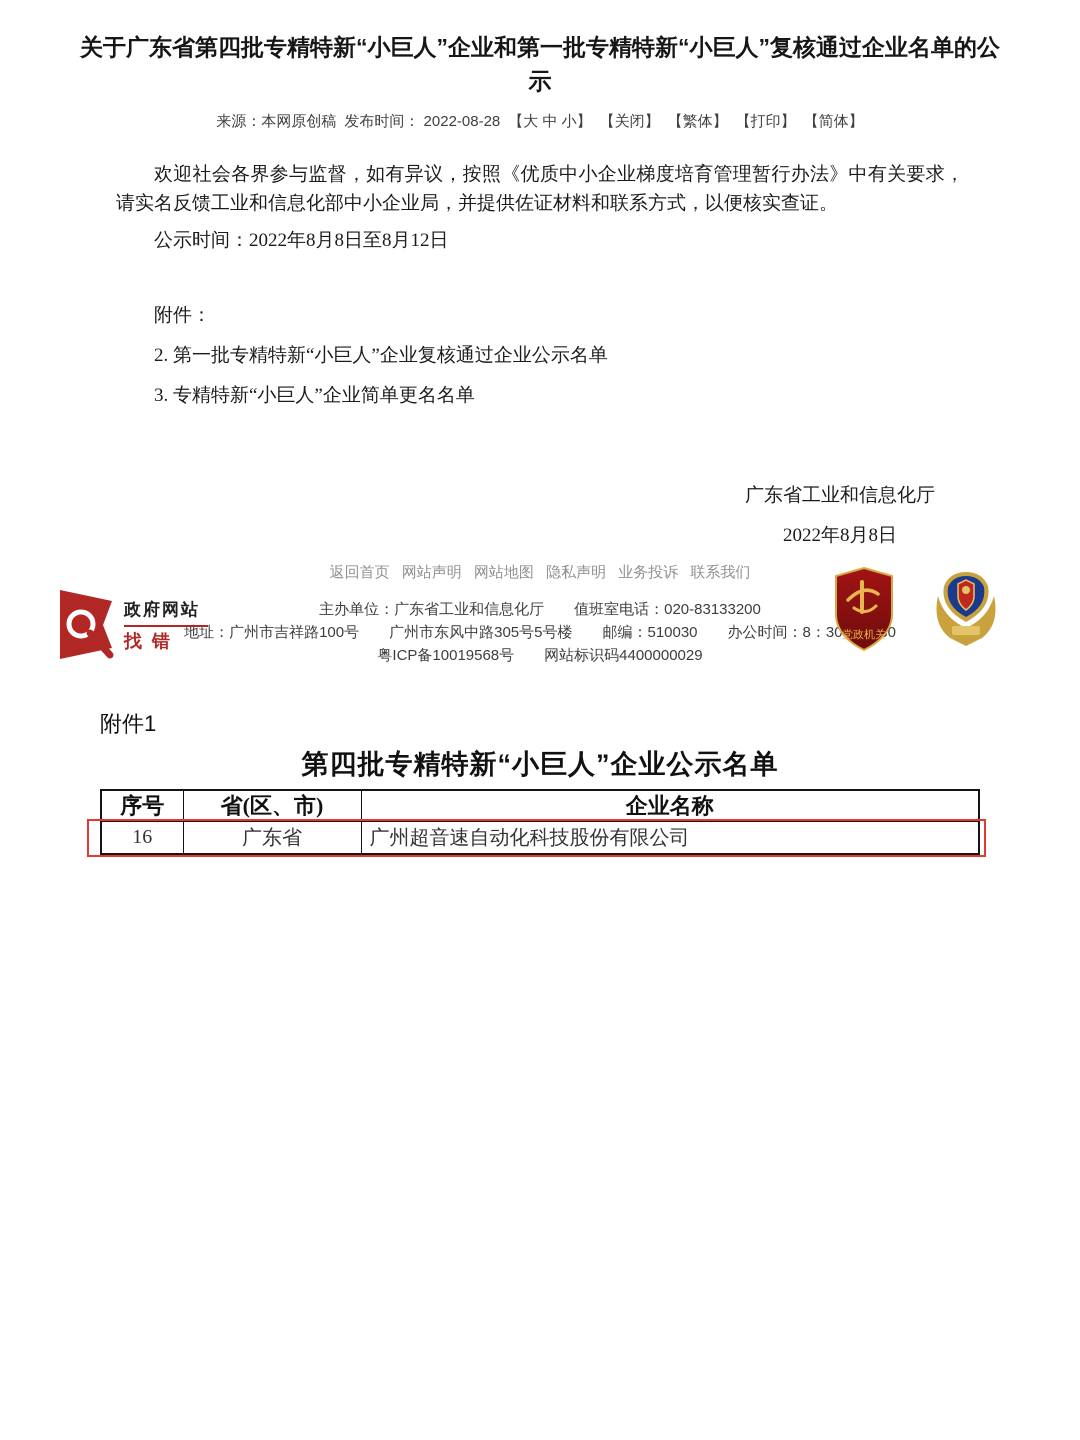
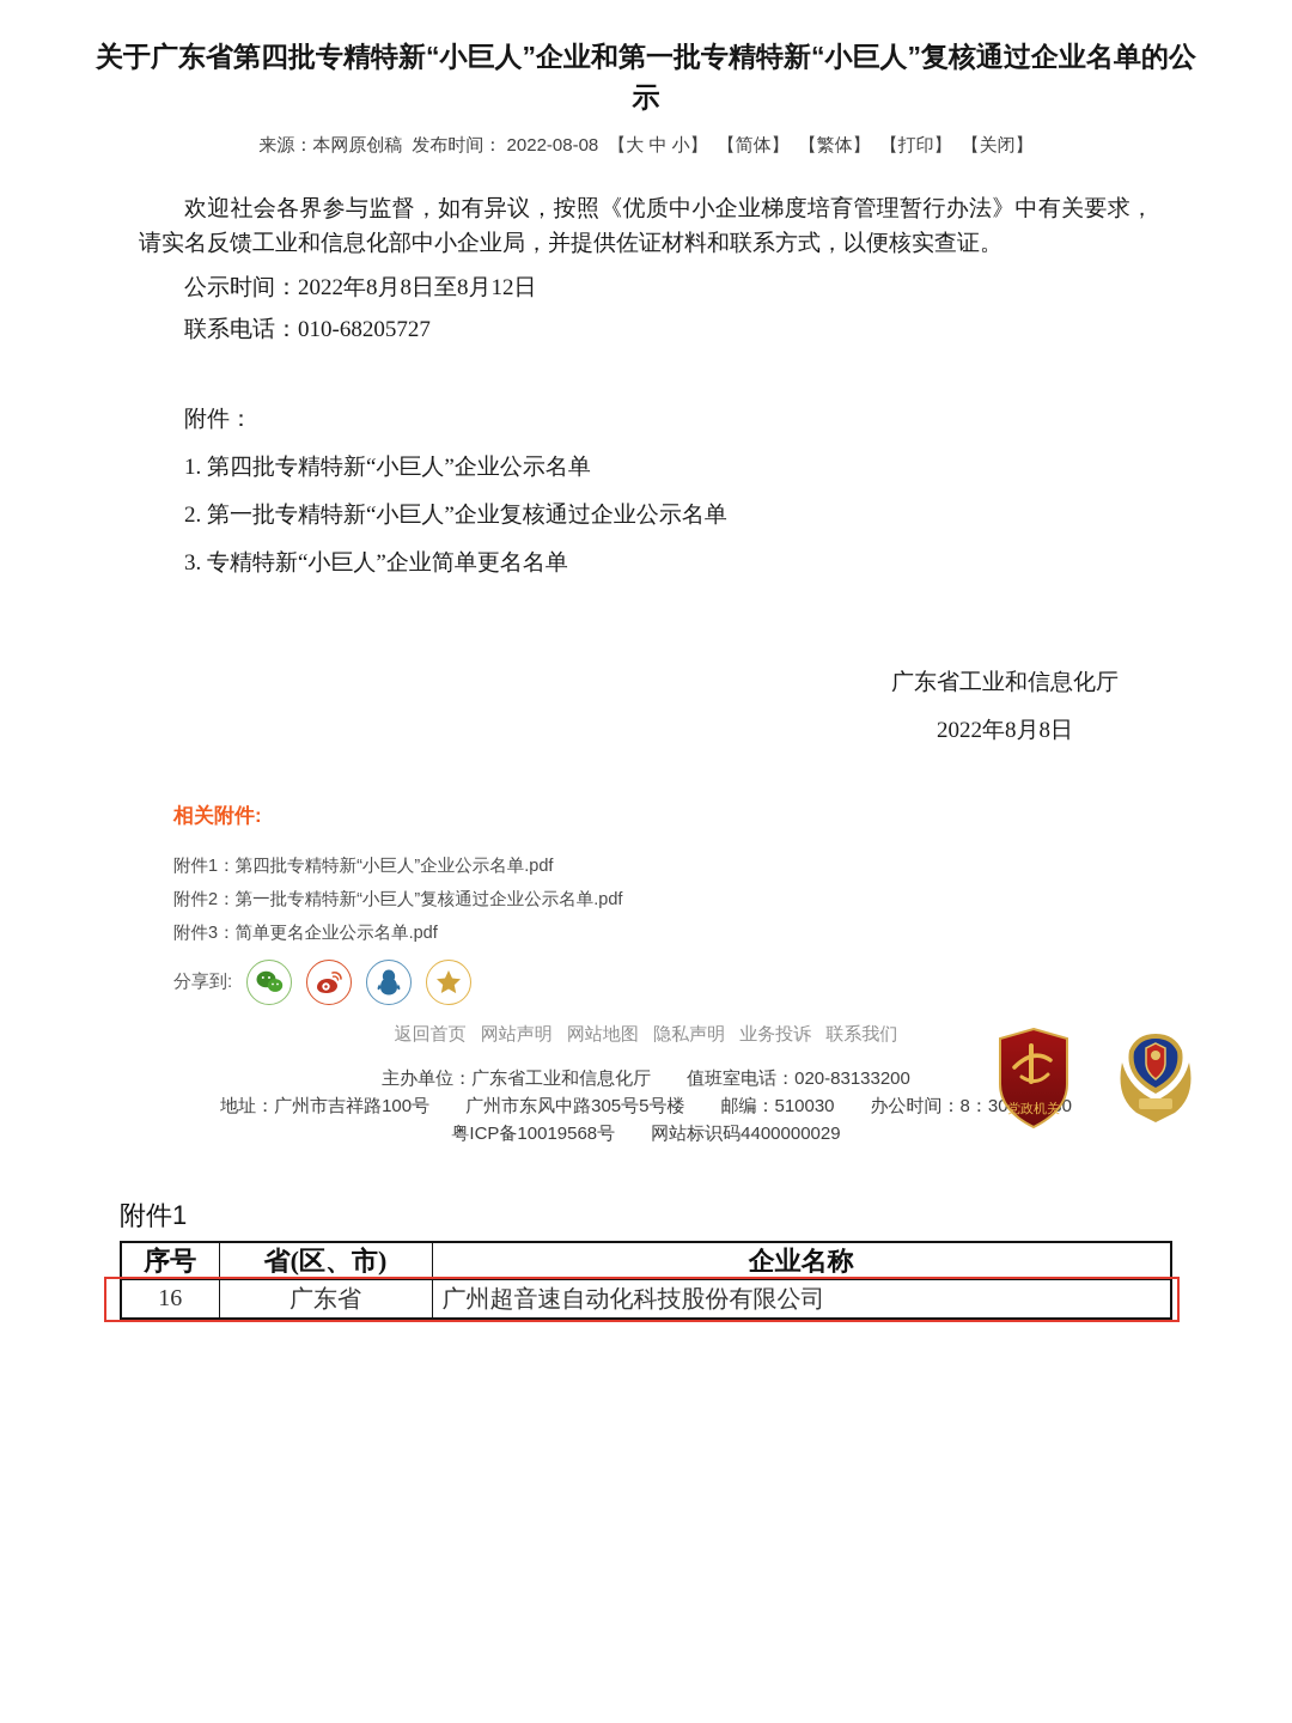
  关于广东省第四批专精特新“小巨人”企业和第一批专精特新“小巨人”复核通过企业名单的公示
  来源：本网原创稿
- 发布时间： 2022-08-28
+ 发布时间： 2022-08-08
  【大 中 小】
- 【关闭】
+ 【简体】
  【繁体】
  【打印】
- 【简体】
+ 【关闭】
  欢迎社会各界参与监督，如有异议，按照《优质中小企业梯度培育管理暂行办法》中有关要求，请实名反馈工业和信息化部中小企业局，并提供佐证材料和联系方式，以便核实查证。
  公示时间：2022年8月8日至8月12日
+ 联系电话：010-68205727
  附件：
+ 1. 第四批专精特新“小巨人”企业公示名单
  2. 第一批专精特新“小巨人”企业复核通过企业公示名单
  3. 专精特新“小巨人”企业简单更名名单
  广东省工业和信息化厅
  2022年8月8日
+ 相关附件:
+ 附件1：第四批专精特新“小巨人”企业公示名单.pdf
+ 附件2：第一批专精特新“小巨人”复核通过企业公示名单.pdf
+ 附件3：简单更名企业公示名单.pdf
+ 分享到:
  返回首页 网站声明 网站地图 隐私声明 业务投诉 联系我们
  主办单位：广东省工业和信息化厅 值班室电话：020-83133200
  地址：广州市吉祥路100号 广州市东风中路305号5号楼 邮编：510030 办公时间：8：300
  粤ICP备10019568号 网站标识码4400000029
- 政府网站
- 找错
  党政机关
  附件1
- 第四批专精特新“小巨人”企业公示名单
  序号	省(区、市)	企业名称
  16	广东省	广州超音速自动化科技股份有限公司
